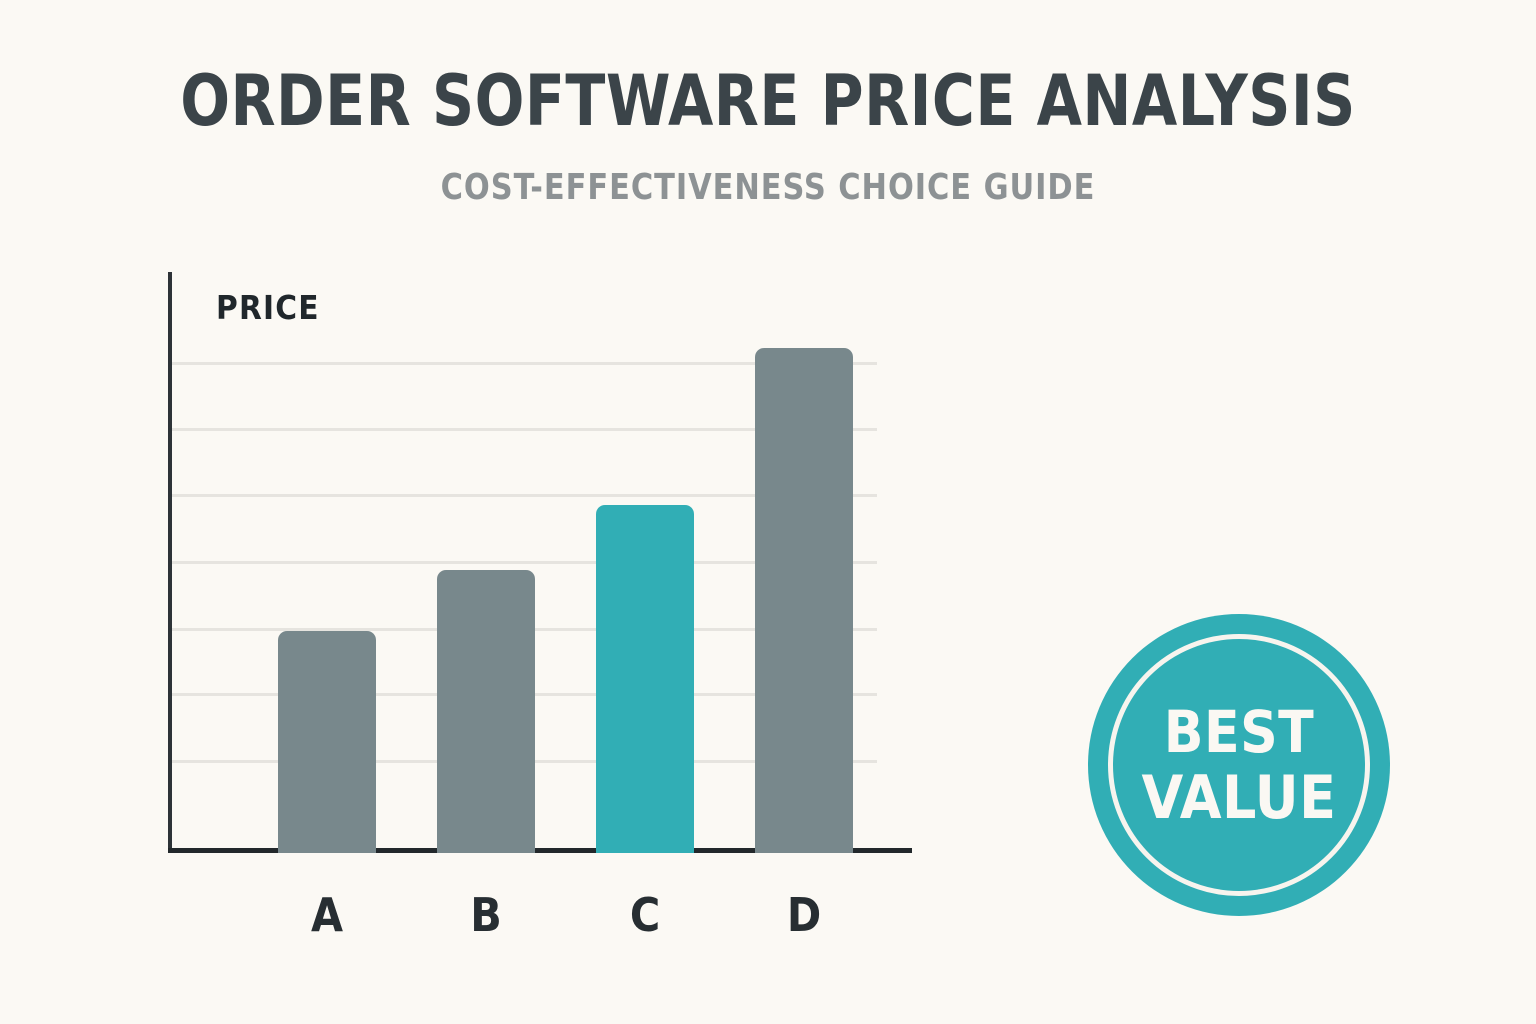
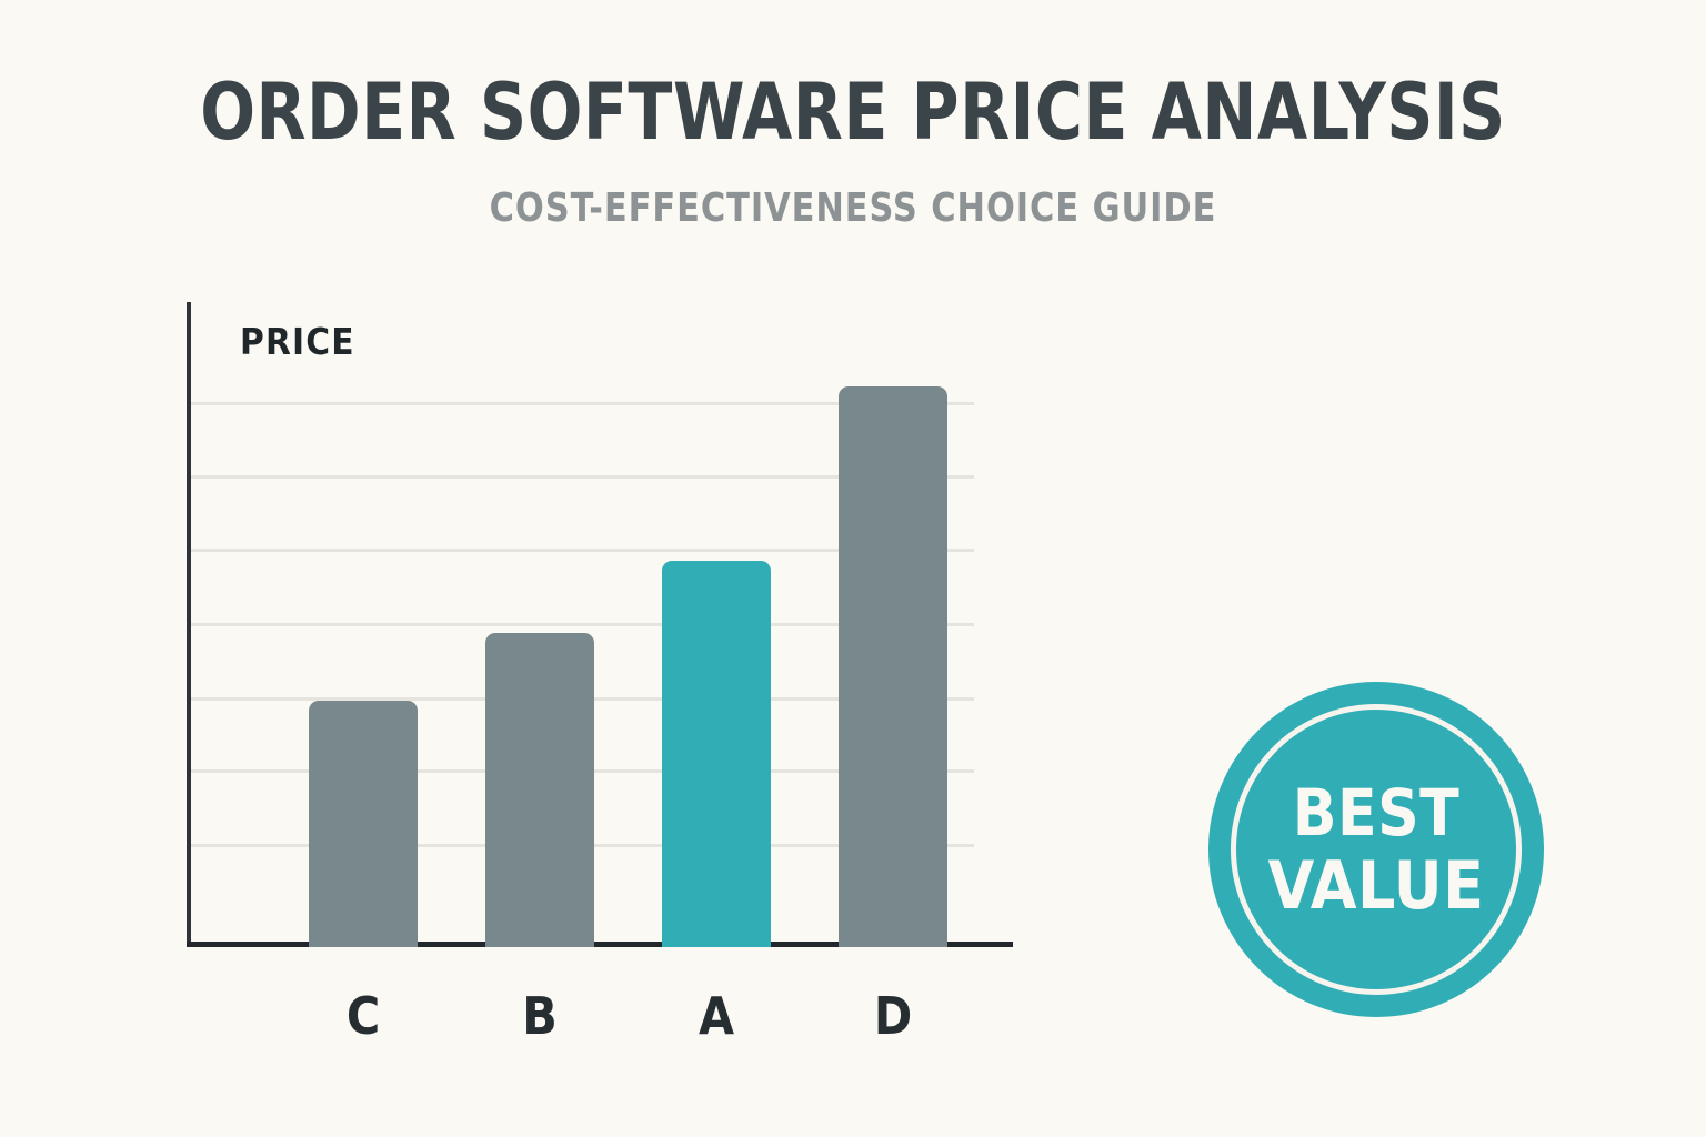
  ORDER SOFTWARE PRICE ANALYSIS
  COST-EFFECTIVENESS CHOICE GUIDE
  PRICE
- A
+ C
  B
- C
+ A
  D
  BEST
  VALUE
